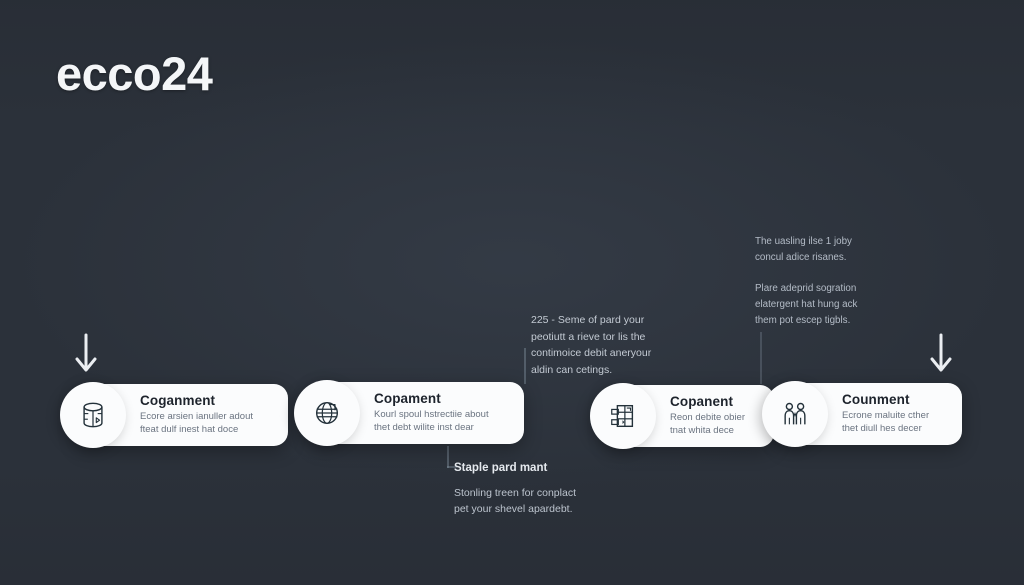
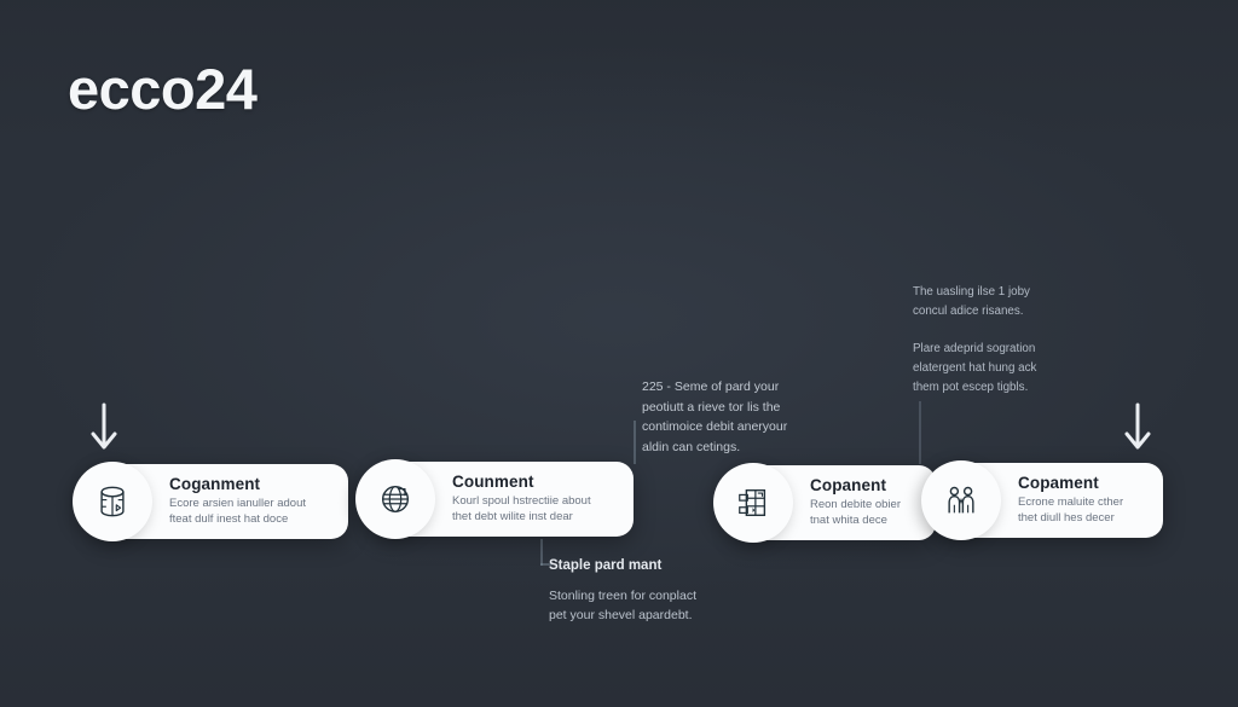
  ecco24
  Coganment
  Ecore arsien ianuller adout
  fteat dulf inest hat doce
- Copament
+ Counment
  Kourl spoul hstrectiie about
  thet debt wilite inst dear
  Copanent
  Reon debite obier
  tnat whita dece
- Counment
+ Copament
  Ecrone maluite cther
  thet diull hes decer
  225 - Seme of pard your
  peotiutt a rieve tor lis the
  contimoice debit aneryour
  aldin can cetings.
  The uasling ilse 1 joby
  concul adice risanes.
  Plare adeprid sogration
  elatergent hat hung ack
  them pot escep tigbls.
  Staple pard mant
  Stonling treen for conplact
  pet your shevel apardebt.
